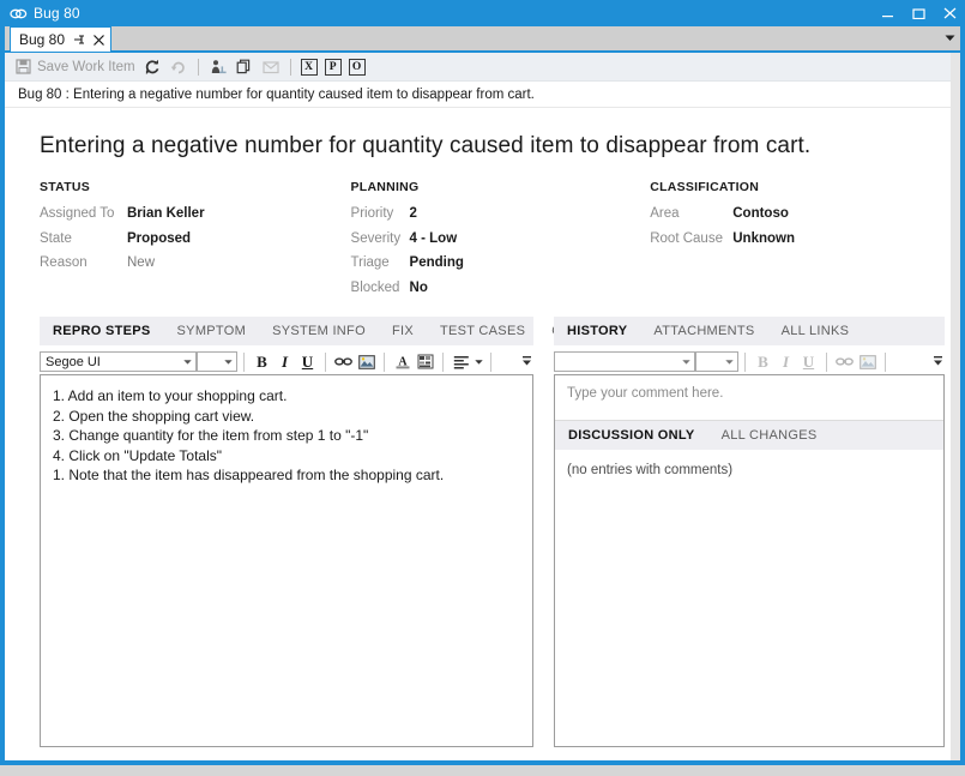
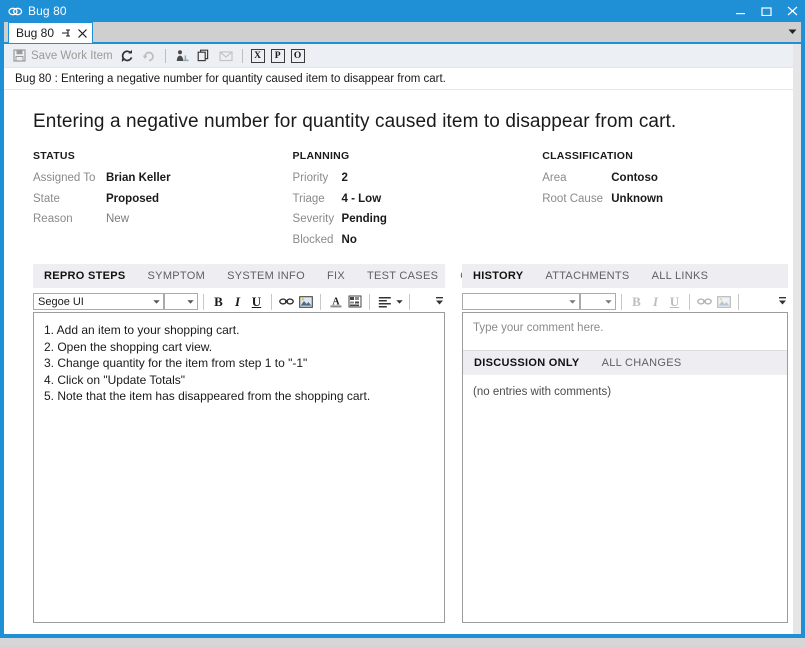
  Bug 80
  Bug 80
  Save Work Item
  X
  P
  O
  Bug 80 : Entering a negative number for quantity caused item to disappear from cart.
  Entering a negative number for quantity caused item to disappear from cart.
  STATUS
  Assigned To
  Brian Keller
  State
  Proposed
  Reason
  New
  PLANNING
  Priority
  2
- Severity
+ Triage
  4 - Low
- Triage
+ Severity
  Pending
  Blocked
  No
  CLASSIFICATION
  Area
  Contoso
  Root Cause
  Unknown
  REPRO STEPS
  SYMPTOM
  SYSTEM INFO
  FIX
  TEST CASES
  Segoe UI
  B
  I
  U
  A
  1. Add an item to your shopping cart.
  2. Open the shopping cart view.
  3. Change quantity for the item from step 1 to "-1"
  4. Click on "Update Totals"
- 1. Note that the item has disappeared from the shopping cart.
+ 5. Note that the item has disappeared from the shopping cart.
  HISTORY
  ATTACHMENTS
  ALL LINKS
  B
  I
  U
  Type your comment here.
  DISCUSSION ONLY
  ALL CHANGES
  (no entries with comments)
